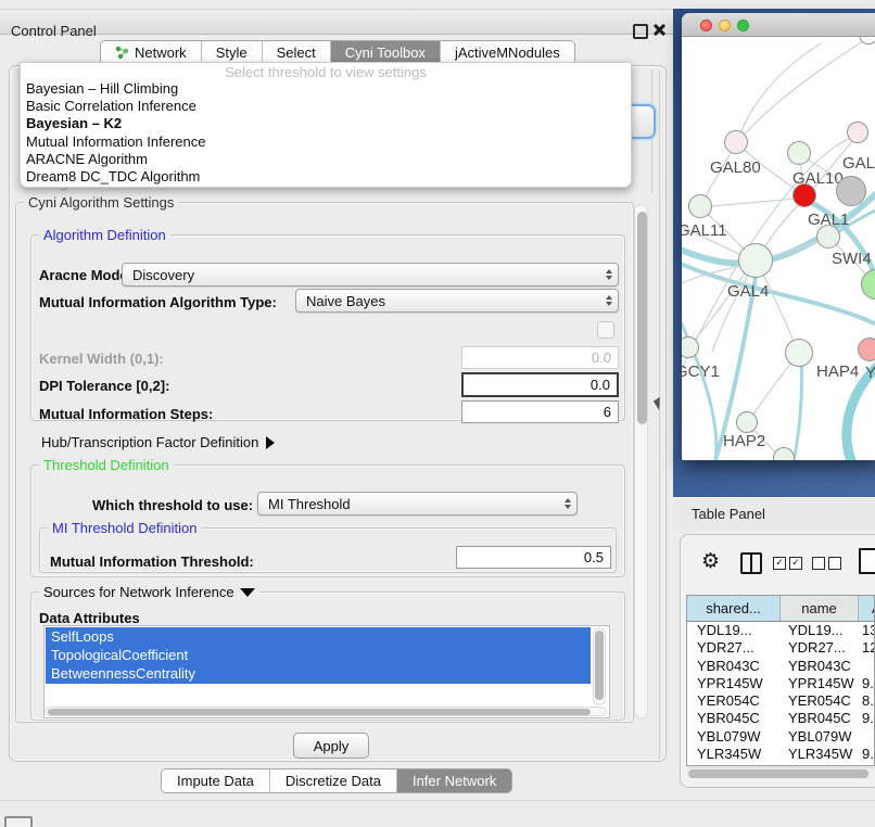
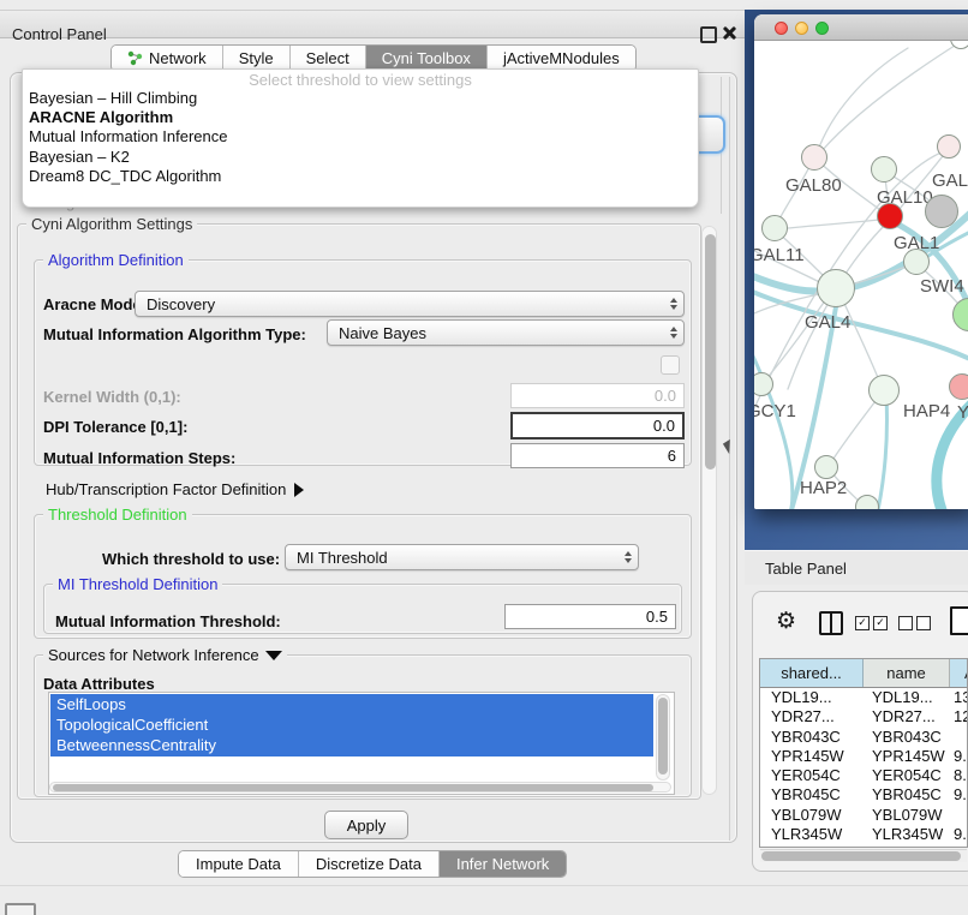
  Control Panel
  Network
  Style
  Select
  Cyni Toolbox
  jActiveMNodules
  Select threshold to view settings
  Bayesian – Hill Climbing
- Basic Correlation Inference
- Bayesian – K2
+ ARACNE Algorithm
  Mutual Information Inference
- ARACNE Algorithm
+ Bayesian – K2
  Dream8 DC_TDC Algorithm
  Cyni Algorithm Settings
  Algorithm Definition
  Aracne Mod
  Discovery
  Mutual Information Algorithm Type:
  Naive Bayes
  Kernel Width (0,1):
  0.0
- DPI Tolerance [0,2]:
+ DPI Tolerance [0,1]:
  0.0
  Mutual Information Steps:
  6
  Hub/Transcription Factor Definition
  Threshold Definition
  Which threshold to use:
  MI Threshold
  MI Threshold Definition
  Mutual Information Threshold:
  0.5
  Sources for Network Inference
  Data Attributes
  SelfLoops
  TopologicalCoefficient
  BetweennessCentrality
  Apply
  Impute Data
  Discretize Data
  Infer Network
  GAL
  GAL80
  GAL10
  GAL1
  GAL11
  SWI4
  GAL4
  GCY1
  HAP4
  Y
  HAP2
  Table Panel
  ⚙
  ✓
  ✓
  shared...
  name
  YDL19...
  YDL19...
  13
  YDR27...
  YDR27...
  12
  YBR043C
  YBR043C
  YPR145W
  YPR145W
  9.
  YER054C
  YER054C
  8.
  YBR045C
  YBR045C
  9.
  YBL079W
  YBL079W
  YLR345W
  YLR345W
  9.
